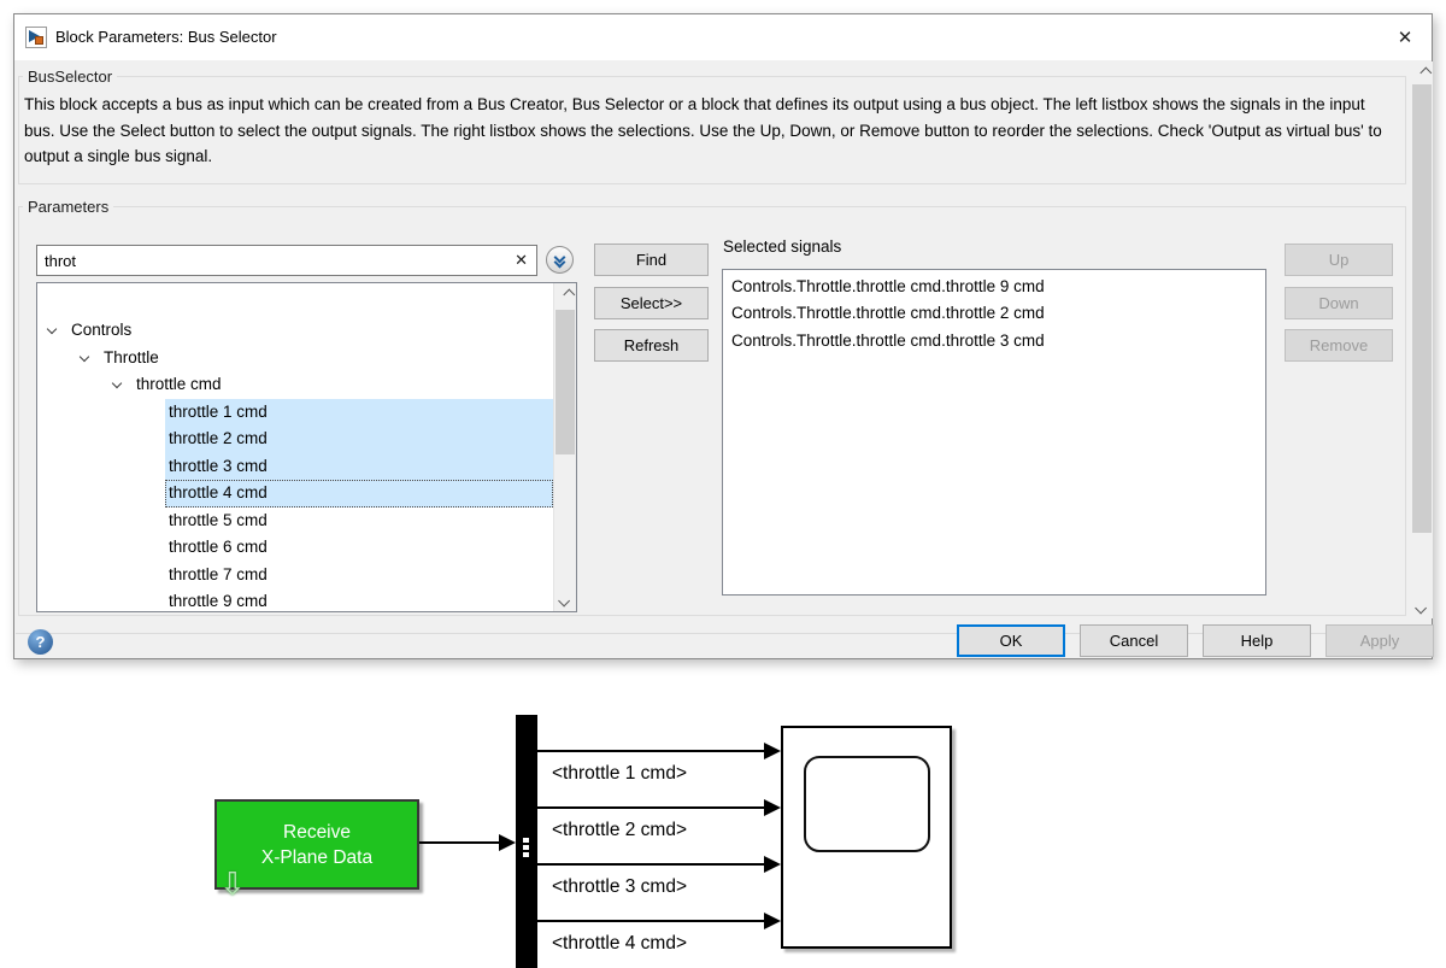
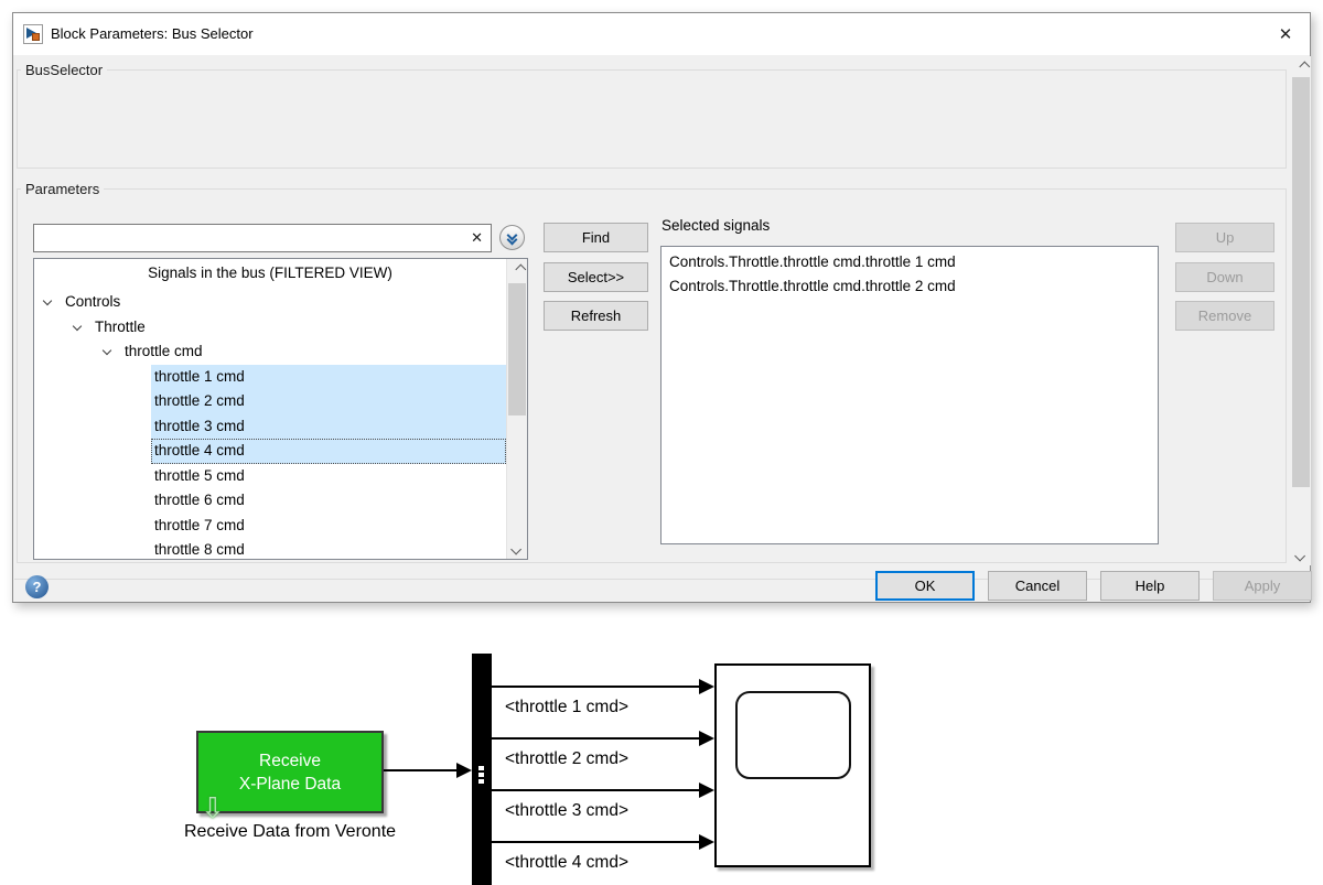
  Block Parameters: Bus Selector
  ✕
  BusSelector
- This block accepts a bus as input which can be created from a Bus Creator, Bus Selector or a block that defines its output using a bus object. The left listbox shows the signals in the input bus. Use the Select button to select the output signals. The right listbox shows the selections. Use the Up, Down, or Remove button to reorder the selections. Check 'Output as virtual bus' to output a single bus signal.
  Parameters
- throt
  ✕
  Find
  Select>>
  Refresh
+ Signals in the bus (FILTERED VIEW)
  Controls
  Throttle
  throttle cmd
  throttle 1 cmd
  throttle 2 cmd
  throttle 3 cmd
  throttle 4 cmd
  throttle 5 cmd
  throttle 6 cmd
  throttle 7 cmd
- throttle 9 cmd
+ throttle 8 cmd
  Selected signals
- Controls.Throttle.throttle cmd.throttle 9 cmd
+ Controls.Throttle.throttle cmd.throttle 1 cmd
  Controls.Throttle.throttle cmd.throttle 2 cmd
- Controls.Throttle.throttle cmd.throttle 3 cmd
  Up
  Down
  Remove
  ?
  OK
  Cancel
  Help
  Apply
  Receive
  X-Plane Data
  ⇩
+ Receive Data from Veronte
  <throttle 1 cmd>
  <throttle 2 cmd>
  <throttle 3 cmd>
  <throttle 4 cmd>
